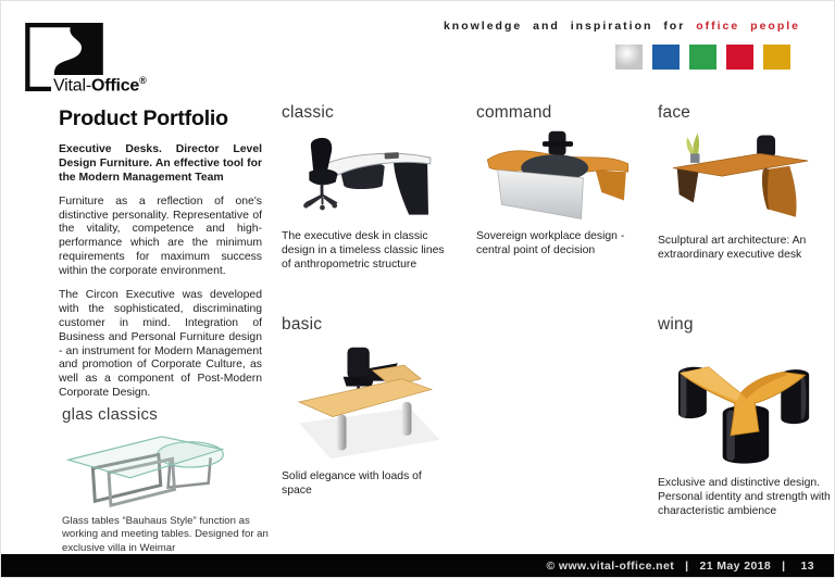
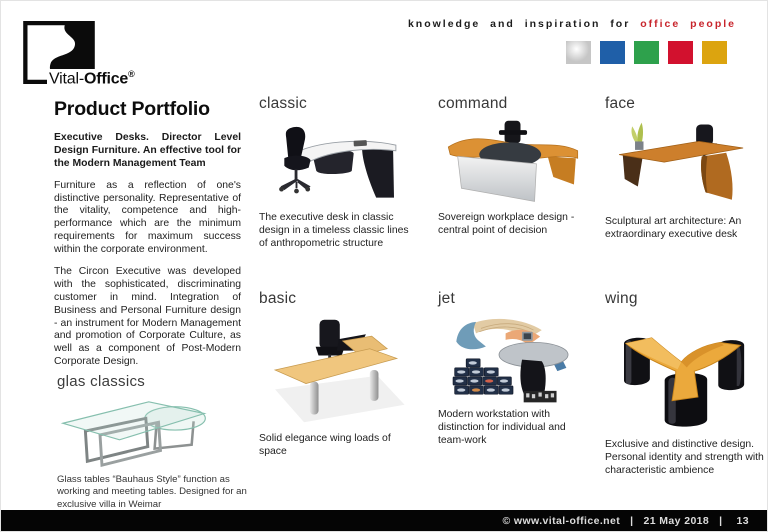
  Vital-Office®
  knowledge and inspiration for office people
  Product Portfolio
  Executive Desks. Director Level Design Furniture. An effective tool for the Modern Management Team
  Furniture as a reflection of one's distinctive personality. Representative of the vitality, competence and high-performance which are the minimum requirements for maximum success within the corporate environment.
  The Circon Executive was developed with the sophisticated, discriminating customer in mind. Integration of Business and Personal Furniture design - an instrument for Modern Management and promotion of Corporate Culture, as well as a component of Post-Modern Corporate Design.
  glas classics
  Glass tables “Bauhaus Style” function as working and meeting tables. Designed for an exclusive villa in Weimar
  classic
  The executive desk in classic design in a timeless classic lines of anthropometric structure
  command
  Sovereign workplace design - central point of decision
  face
  Sculptural art architecture: An extraordinary executive desk
  basic
- Solid elegance with loads of space
+ Solid elegance wing loads of space
+ jet
+ Modern workstation with distinction for individual and team-work
  wing
  Exclusive and distinctive design. Personal identity and strength with characteristic ambience
  © www.vital-office.net
  |
  21 May 2018
  |
  13
